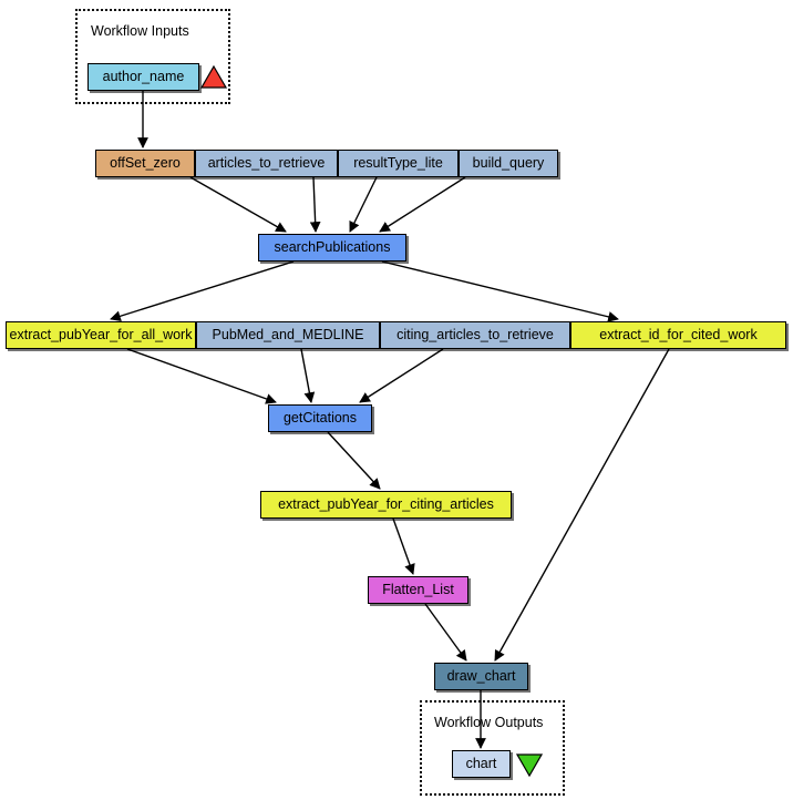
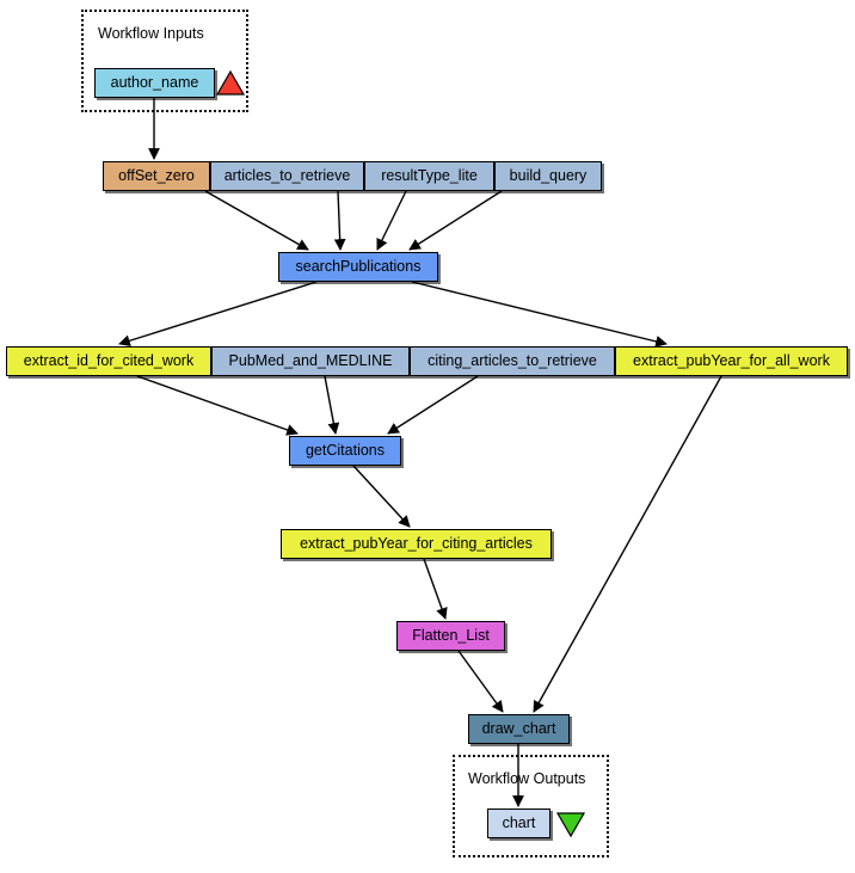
  Workflow Inputs
  Workflow Outputs
  author_name
  offSet_zero
  articles_to_retrieve
  resultType_lite
  build_query
  searchPublications
- extract_pubYear_for_all_work
+ extract_id_for_cited_work
  PubMed_and_MEDLINE
  citing_articles_to_retrieve
- extract_id_for_cited_work
+ extract_pubYear_for_all_work
  getCitations
  extract_pubYear_for_citing_articles
  Flatten_List
  draw_chart
  chart
